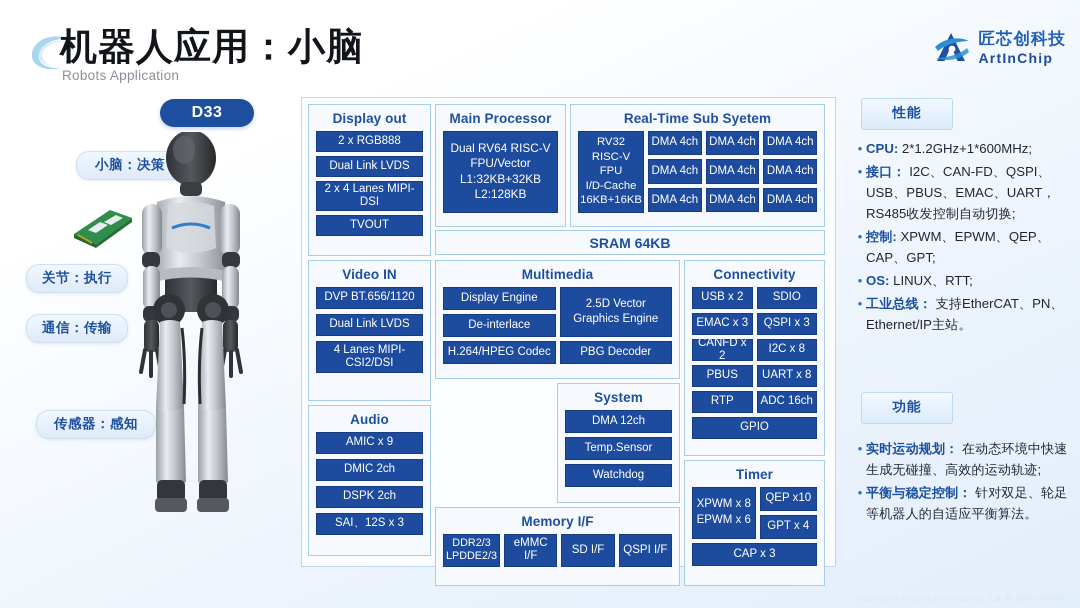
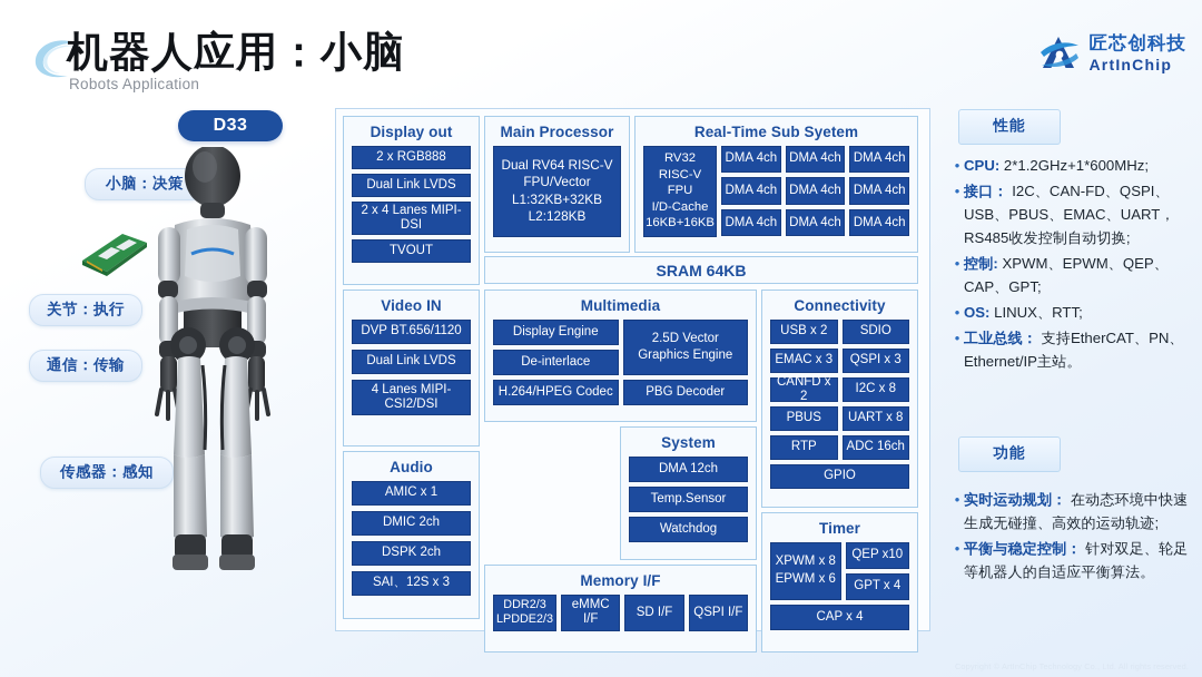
  机器人应用：小脑
  Robots Application
  匠芯创科技
  ArtInChip
  D33
  小脑：决策
  关节：执行
  通信：传输
  传感器：感知
  Display out
  2 x RGB888
  Dual Link LVDS
  2 x 4 Lanes MIPI-DSI
  TVOUT
  Video IN
  DVP BT.656/1120
  Dual Link LVDS
  4 Lanes MIPI-CSI2/DSI
  Audio
- AMIC x 9
+ AMIC x 1
  DMIC 2ch
  DSPK 2ch
  SAI、12S x 3
  Main Processor
  Dual RV64 RISC-V
  FPU/Vector
  L1:32KB+32KB
  L2:128KB
  Real-Time Sub Syetem
  RV32
  RISC-V
  FPU
  I/D-Cache
  16KB+16KB
  DMA 4ch
  DMA 4ch
  DMA 4ch
  DMA 4ch
  DMA 4ch
  DMA 4ch
  DMA 4ch
  DMA 4ch
  DMA 4ch
  SRAM 64KB
  Multimedia
  Display Engine
  De-interlace
  H.264/HPEG Codec
  2.5D Vector
  Graphics Engine
  PBG Decoder
  System
  DMA 12ch
  Temp.Sensor
  Watchdog
  Memory I/F
  DDR2/3
  LPDDE2/3
  eMMC I/F
  SD I/F
  QSPI I/F
  Connectivity
  USB x 2
  SDIO
  EMAC x 3
  QSPI x 3
  CANFD x 2
  I2C x 8
  PBUS
  UART x 8
  RTP
  ADC 16ch
  GPIO
  Timer
  XPWM x 8
  EPWM x 6
  QEP x10
  GPT x 4
- CAP x 3
+ CAP x 4
  性能
  •
  CPU: 2*1.2GHz+1*600MHz;
  •
  接口： I2C、CAN-FD、QSPI、USB、PBUS、EMAC、UART，RS485收发控制自动切换;
  •
  控制: XPWM、EPWM、QEP、CAP、GPT;
  •
  OS: LINUX、RTT;
  •
  工业总线： 支持EtherCAT、PN、Ethernet/IP主站。
  功能
  •
  实时运动规划： 在动态环境中快速生成无碰撞、高效的运动轨迹;
  •
  平衡与稳定控制： 针对双足、轮足等机器人的自适应平衡算法。
